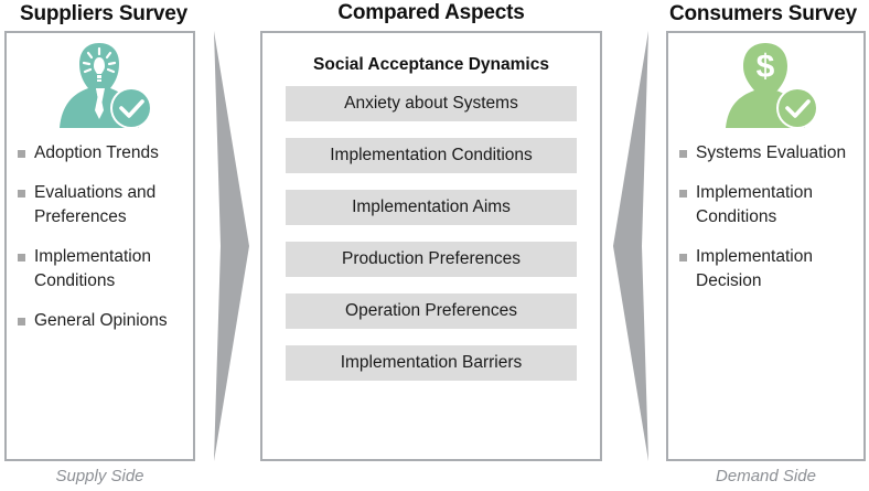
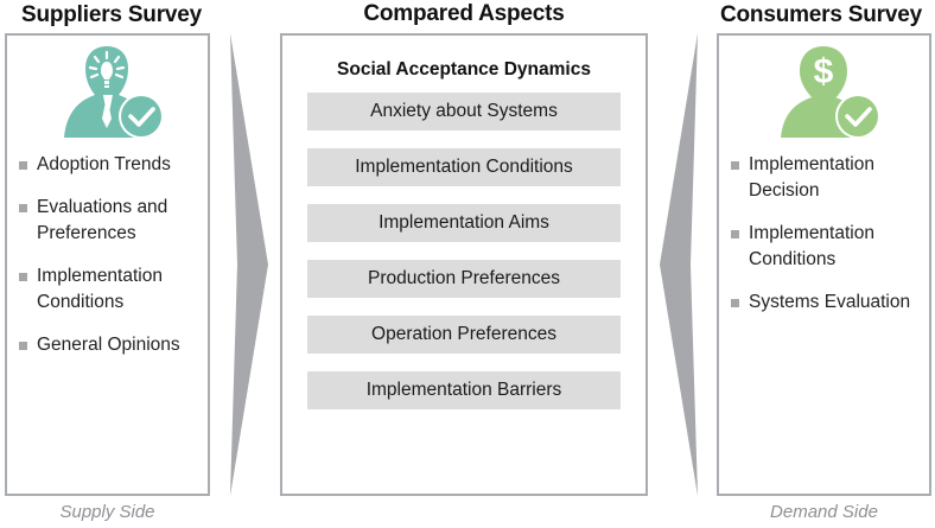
  Suppliers Survey
  Compared Aspects
  Consumers Survey
  Adoption Trends
  Evaluations and Preferences
  Implementation Conditions
  General Opinions
  Social Acceptance Dynamics
  Anxiety about Systems
  Implementation Conditions
  Implementation Aims
  Production Preferences
  Operation Preferences
  Implementation Barriers
  $
- Systems Evaluation
+ Implementation Decision
  Implementation Conditions
- Implementation Decision
+ Systems Evaluation
  Supply Side
  Demand Side
